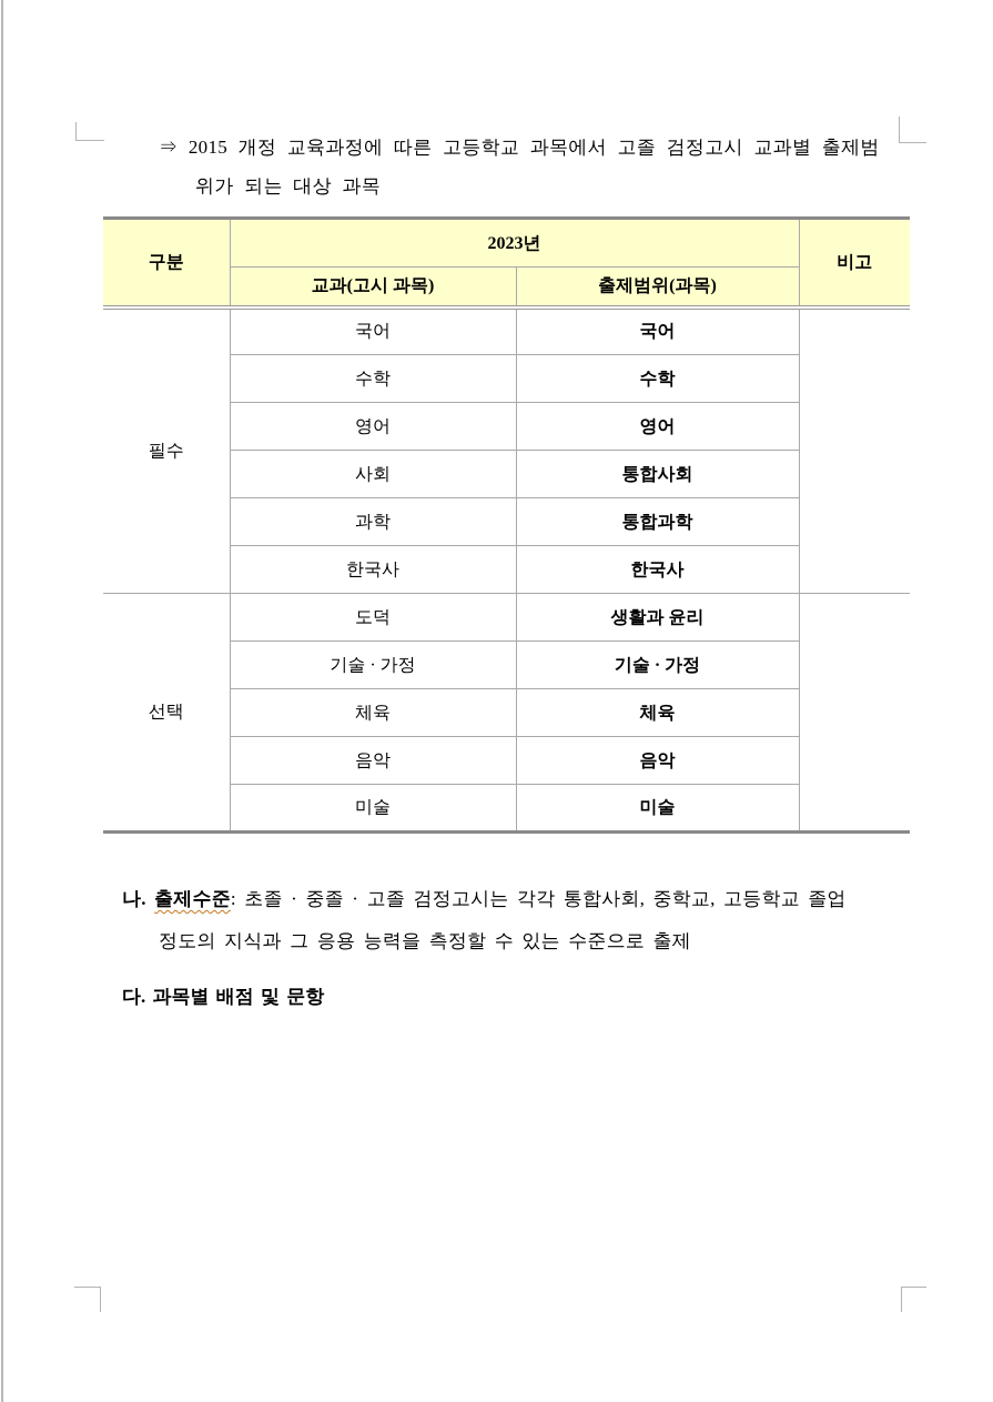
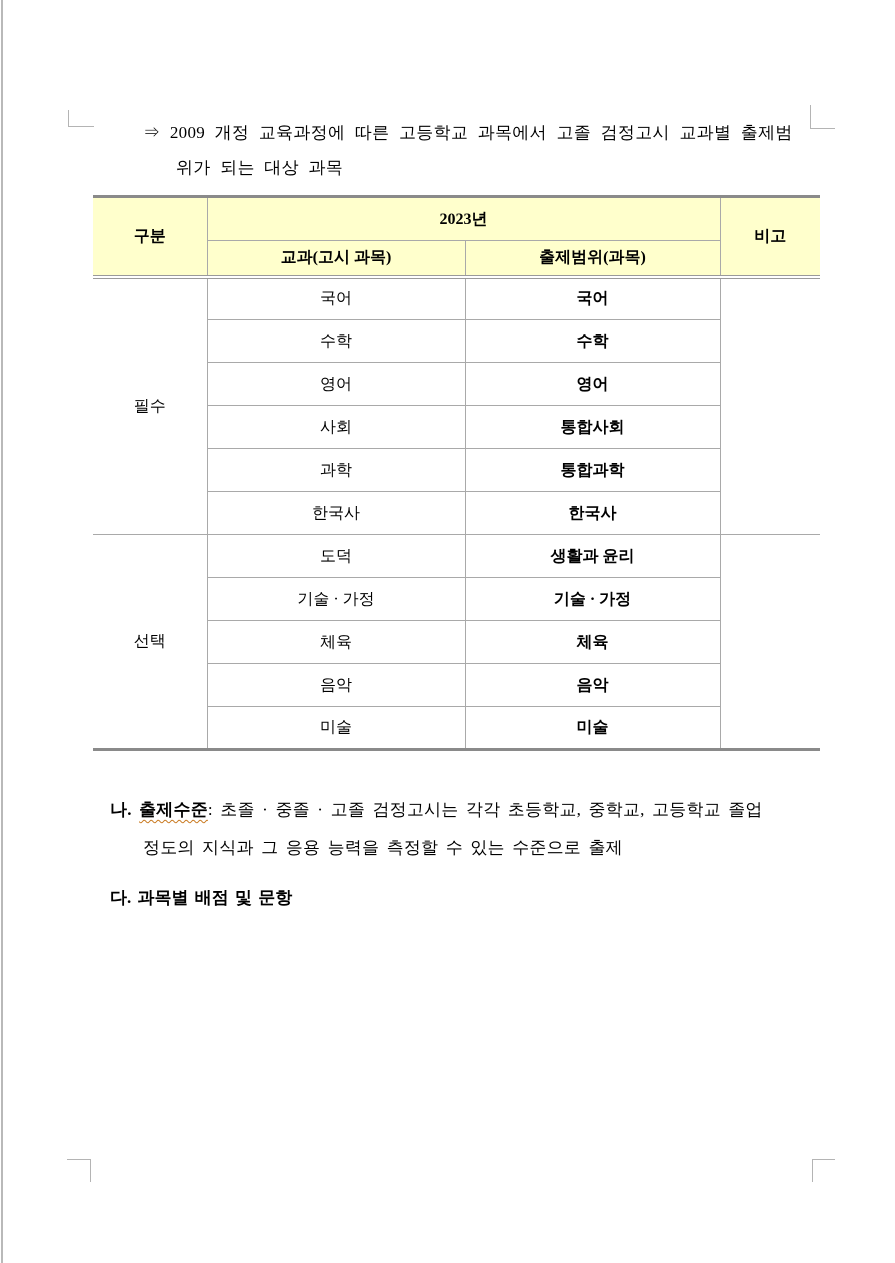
- ⇒ 2015 개정 교육과정에 따른 고등학교 과목에서 고졸 검정고시 교과별 출제범
+ ⇒ 2009 개정 교육과정에 따른 고등학교 과목에서 고졸 검정고시 교과별 출제범
  위가 되는 대상 과목
  구분	2023년	비고
  교과(고시 과목)	출제범위(과목)
  필수	국어	국어
  수학	수학
  영어	영어
  사회	통합사회
  과학	통합과학
  한국사	한국사
  선택	도덕	생활과 윤리
  기술 · 가정	기술 · 가정
  체육	체육
  음악	음악
  미술	미술
- 나. 출제수준: 초졸 · 중졸 · 고졸 검정고시는 각각 통합사회, 중학교, 고등학교 졸업
+ 나. 출제수준: 초졸 · 중졸 · 고졸 검정고시는 각각 초등학교, 중학교, 고등학교 졸업
  정도의 지식과 그 응용 능력을 측정할 수 있는 수준으로 출제
  다. 과목별 배점 및 문항
